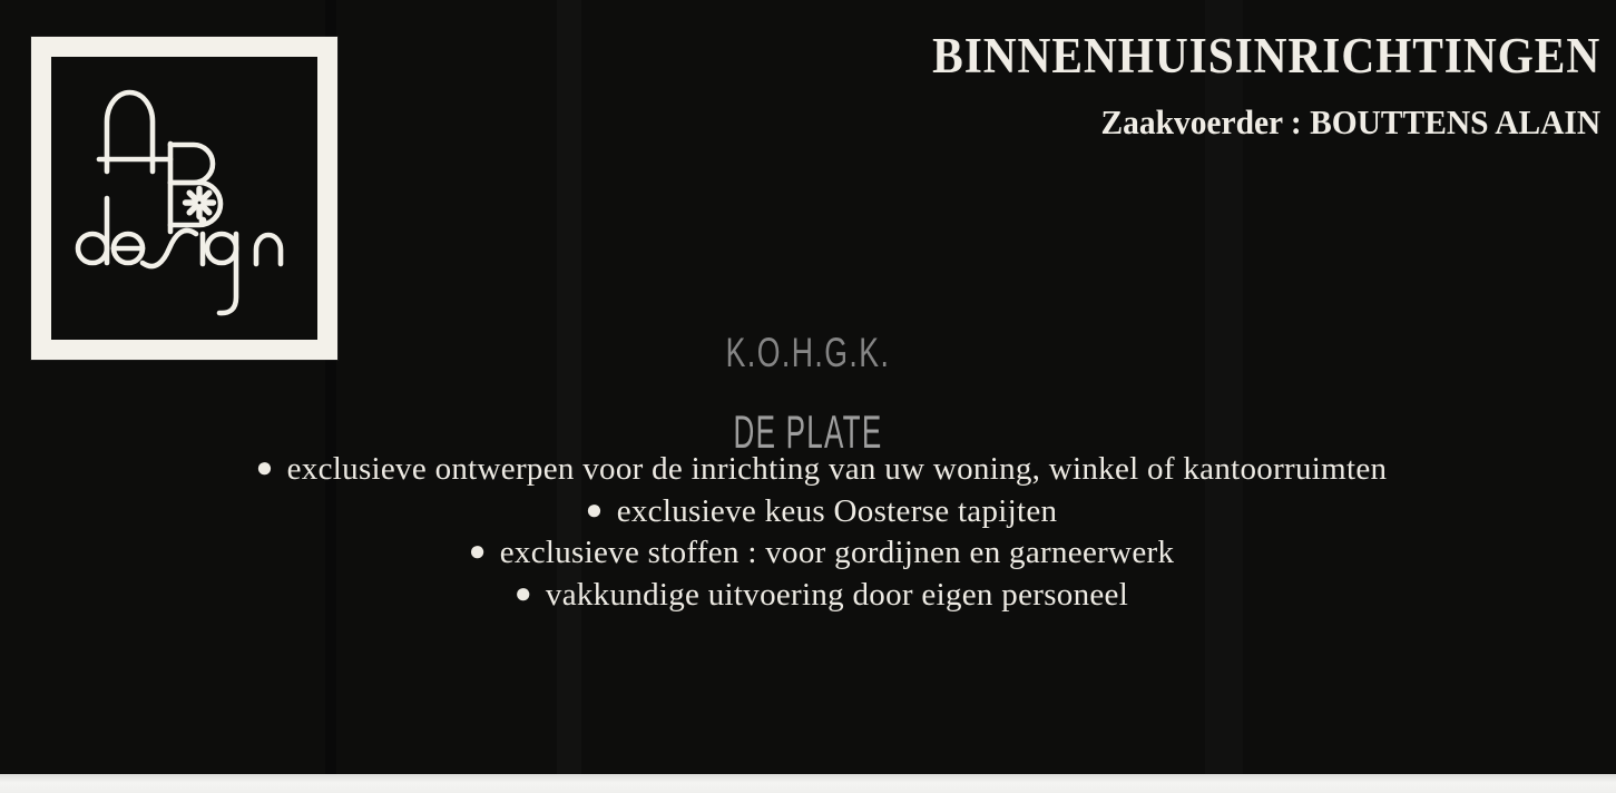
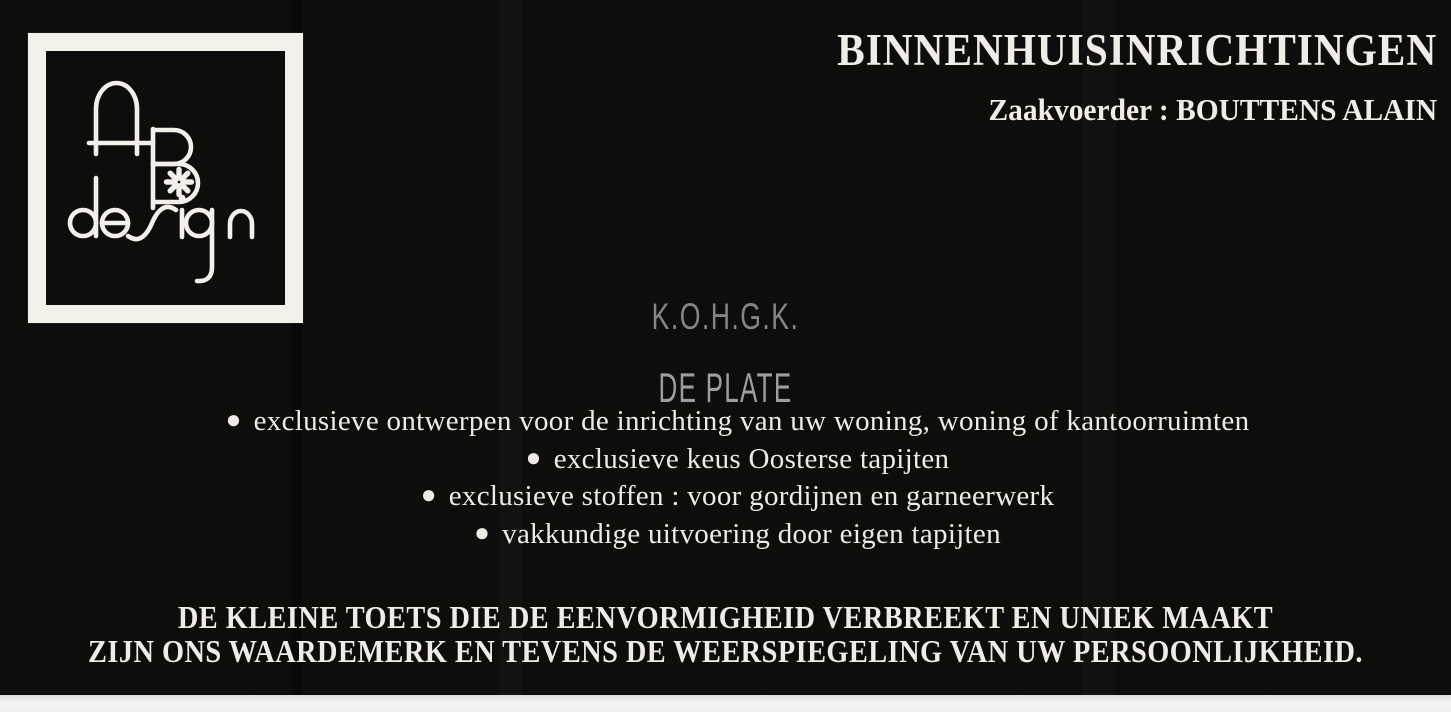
  BINNENHUISINRICHTINGEN
  Zaakvoerder : BOUTTENS ALAIN
  K.O.H.G.K.
  DE PLATE
- ● exclusieve ontwerpen voor de inrichting van uw woning, winkel of kantoorruimten
+ ● exclusieve ontwerpen voor de inrichting van uw woning, woning of kantoorruimten
  ● exclusieve keus Oosterse tapijten
  ● exclusieve stoffen : voor gordijnen en garneerwerk
- ● vakkundige uitvoering door eigen personeel
+ ● vakkundige uitvoering door eigen tapijten
+ DE KLEINE TOETS DIE DE EENVORMIGHEID VERBREEKT EN UNIEK MAAKT
+ ZIJN ONS WAARDEMERK EN TEVENS DE WEERSPIEGELING VAN UW PERSOONLIJKHEID.
